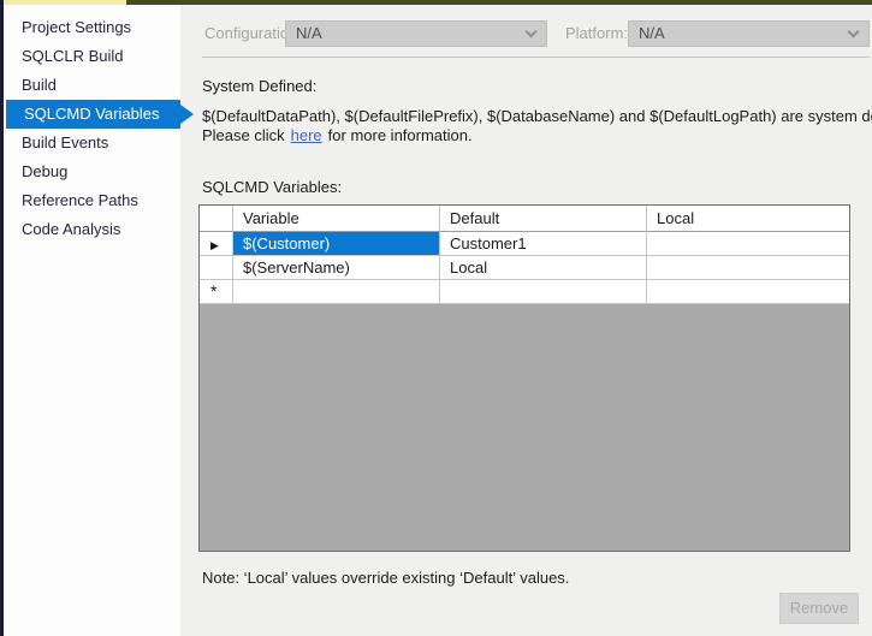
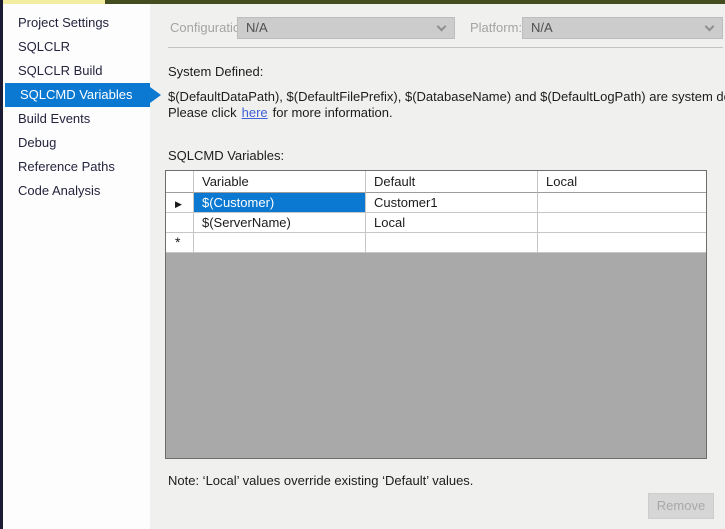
  Project Settings
+ SQLCLR
  SQLCLR Build
- Build
  SQLCMD Variables
  Build Events
  Debug
  Reference Paths
  Code Analysis
  Configurati
  N/A
  Platform:
  N/A
  System Defined:
  $(DefaultDataPath), $(DefaultFilePrefix), $(DatabaseName) and $(DefaultLogPath) are system d
  Please click here for more information.
  SQLCMD Variables:
  Variable
  Default
  Local
  ▶
  $(Customer)
  Customer1
  $(ServerName)
  Local
  *
  Note: ‘Local’ values override existing ‘Default’ values.
  Remove
